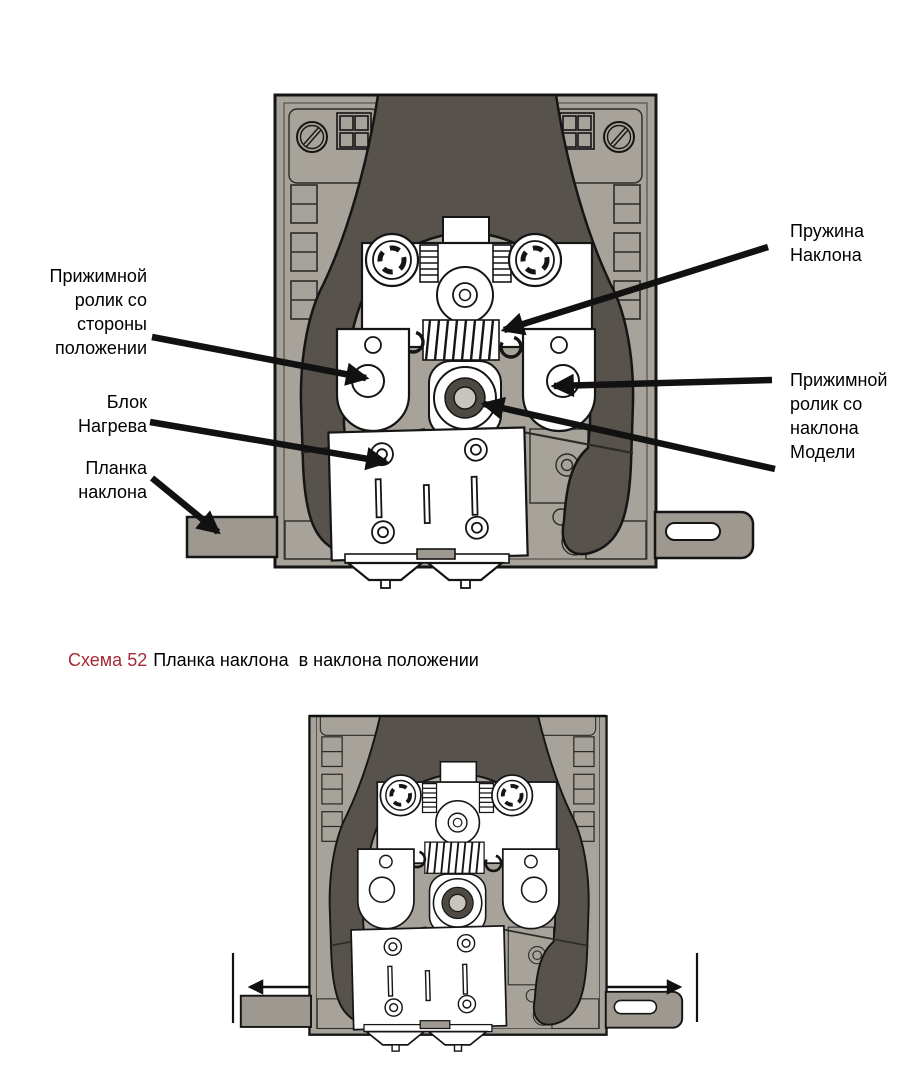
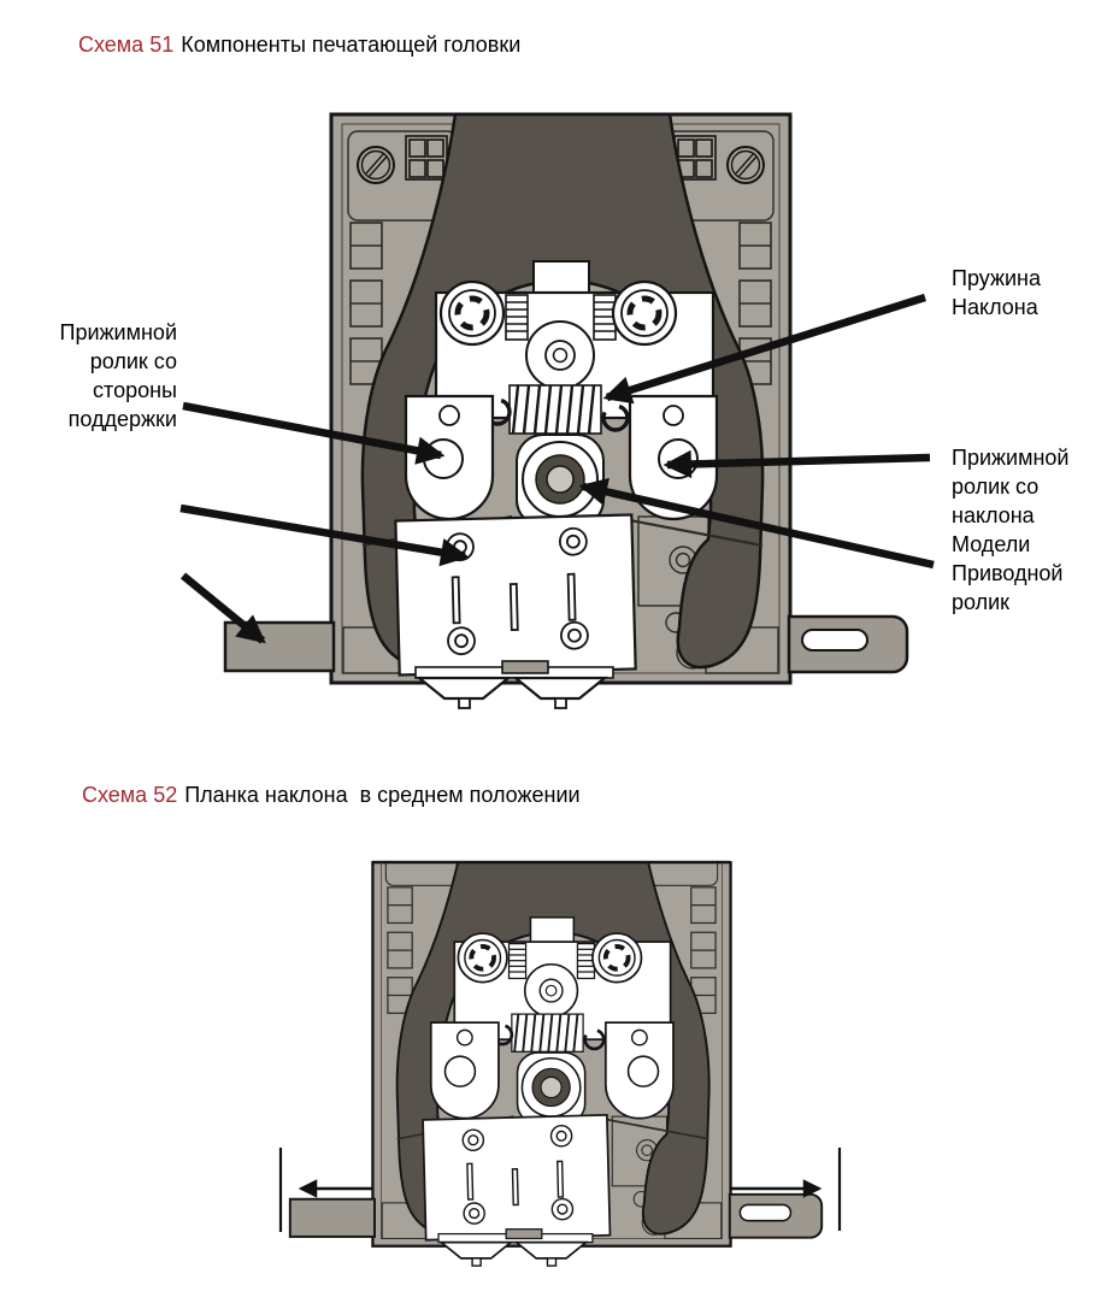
+ Схема 51 Компоненты печатающей головки
- Прижимной ролик со стороны положении
+ Прижимной ролик со стороны поддержки
- Блок Нагрева
- Планка наклона
  Пружина Наклона
  Прижимной ролик со наклона Модели
+ Приводной ролик
- Схема 52 Планка наклона в наклона положении
+ Схема 52 Планка наклона в среднем положении
